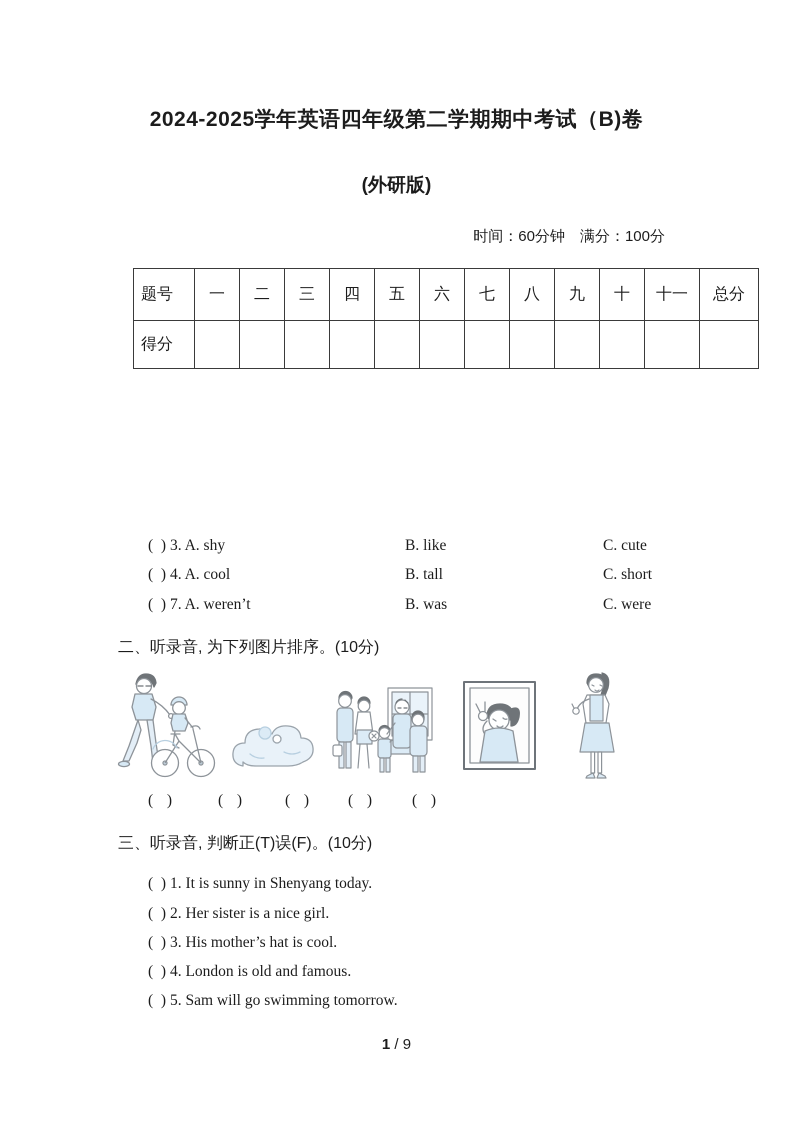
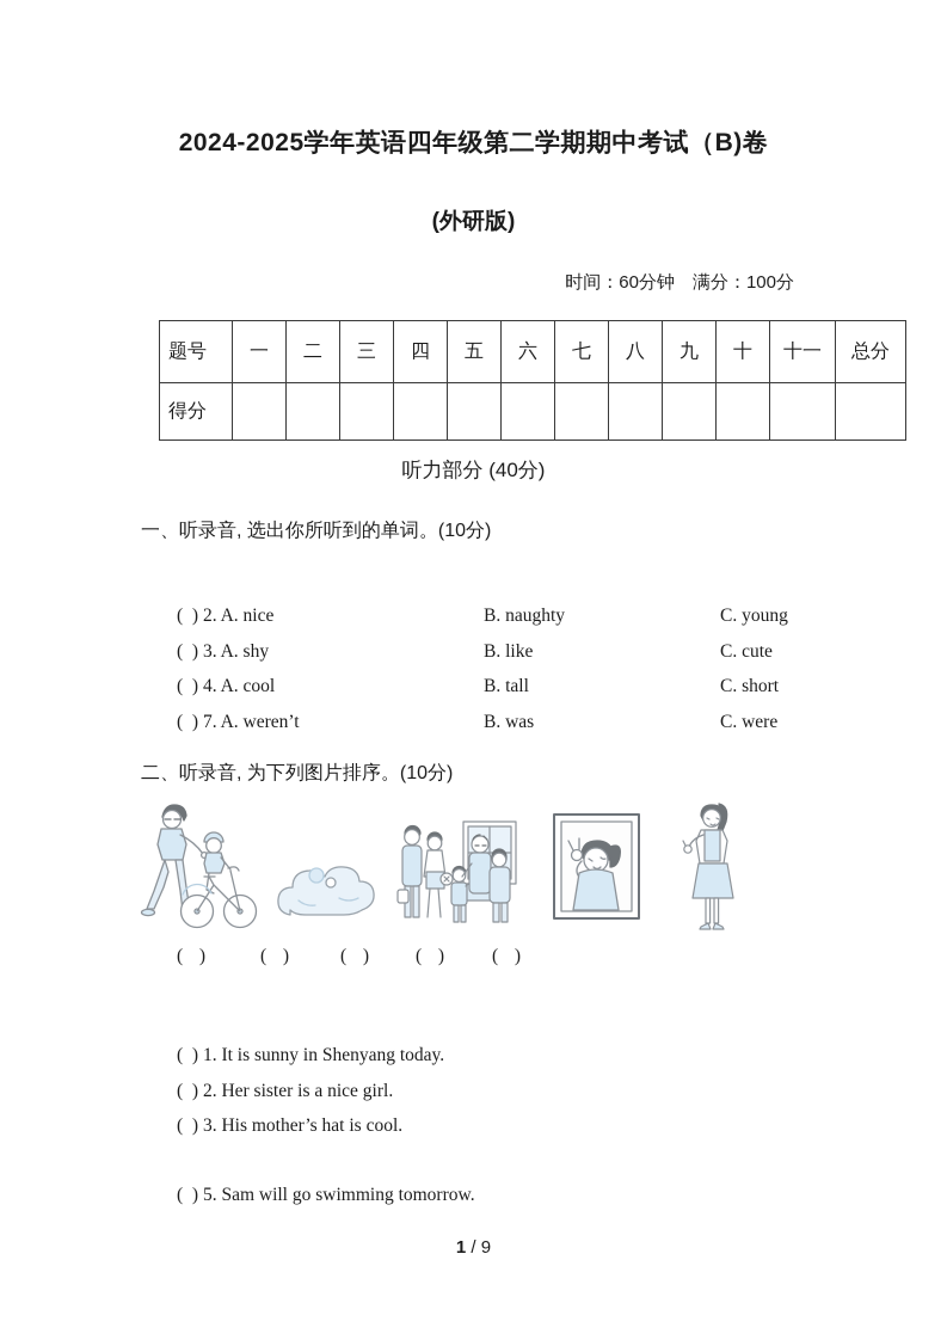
  2024-2025学年英语四年级第二学期期中考试（B)卷
  (外研版)
  时间：60分钟 满分：100分
  题号	一	二	三	四	五	六	七	八	九	十	十一	总分
  得分
+ 听力部分 (40分)
+ 一、听录音, 选出你所听到的单词。(10分)
+ ( ) 2. A. nice
+ B. naughty
+ C. young
  ( ) 3. A. shy
  B. like
  C. cute
  ( ) 4. A. cool
  B. tall
  C. short
  ( ) 7. A. weren’t
  B. was
  C. were
  二、听录音, 为下列图片排序。(10分)
  ( )
  ( )
  ( )
  ( )
  ( )
- 三、听录音, 判断正(T)误(F)。(10分)
  ( ) 1. It is sunny in Shenyang today.
  ( ) 2. Her sister is a nice girl.
  ( ) 3. His mother’s hat is cool.
- ( ) 4. London is old and famous.
  ( ) 5. Sam will go swimming tomorrow.
  1 / 9
